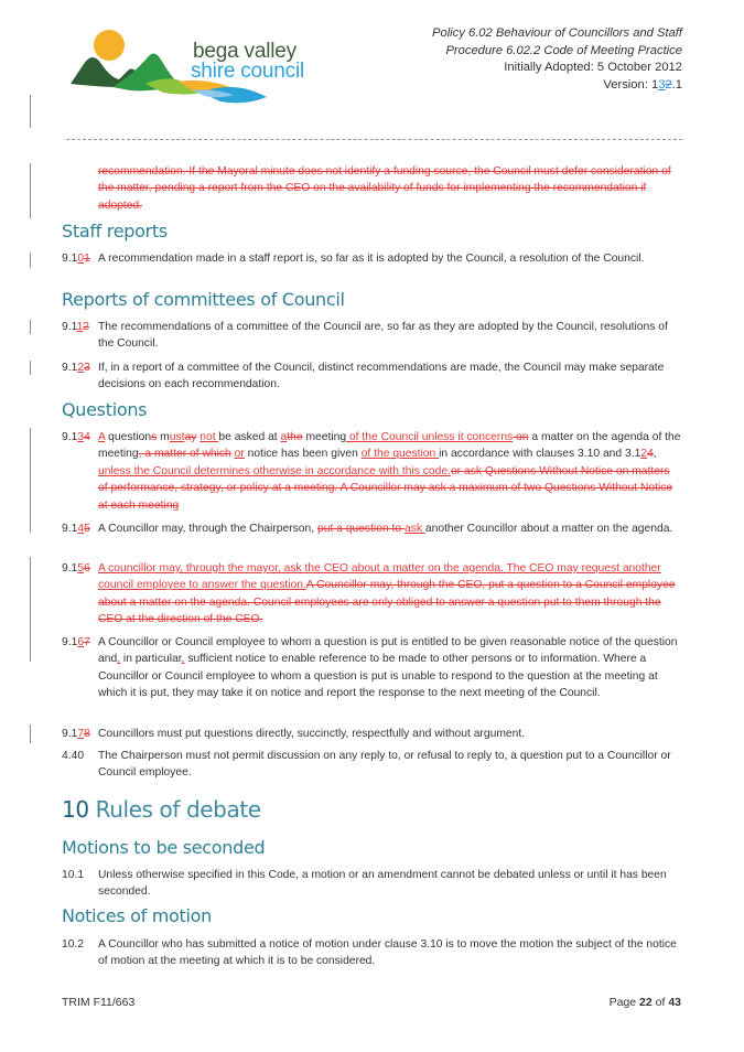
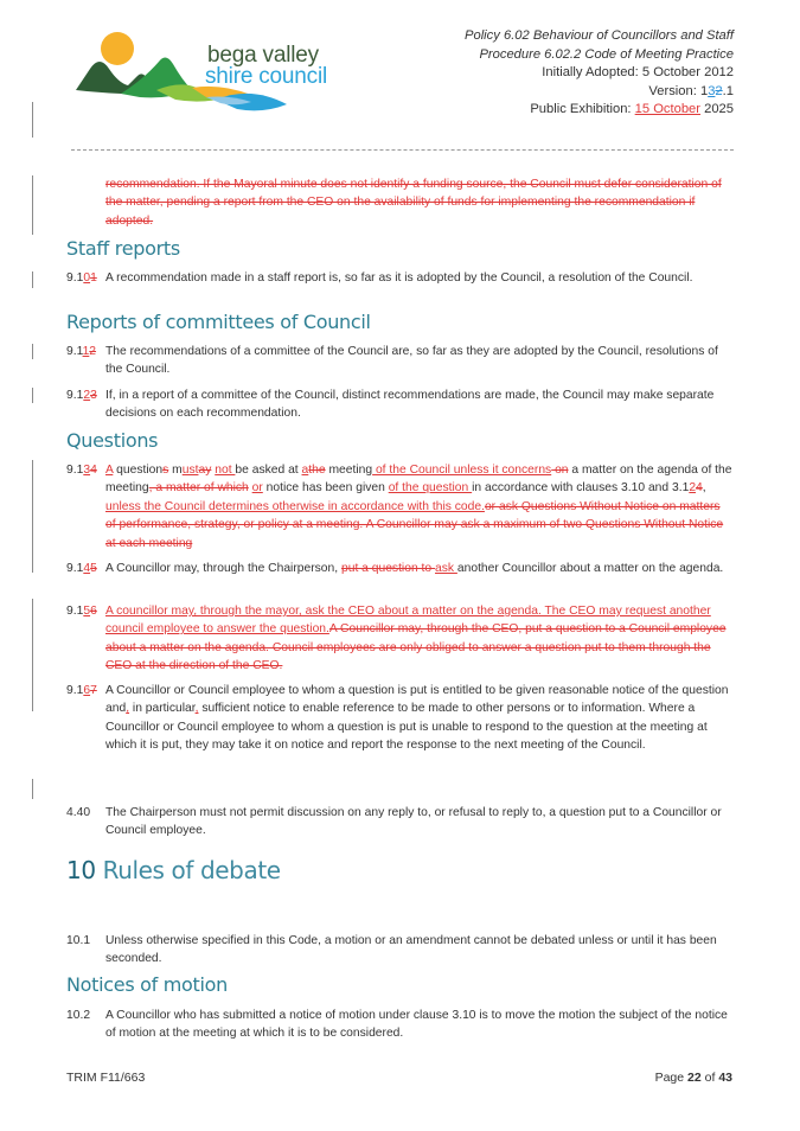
  bega valley
  shire council
  Policy 6.02 Behaviour of Councillors and Staff
  Procedure 6.02.2 Code of Meeting Practice
  Initially Adopted: 5 October 2012
  Version: 132.1
+ Public Exhibition: 15 October 2025
  recommendation. If the Mayoral minute does not identify a funding source, the Council must defer consideration of the matter, pending a report from the CEO on the availability of funds for implementing the recommendation if adopted.
  Staff reports
  9.101
  A recommendation made in a staff report is, so far as it is adopted by the Council, a resolution of the Council.
  Reports of committees of Council
  9.112
  The recommendations of a committee of the Council are, so far as they are adopted by the Council, resolutions of the Council.
  9.123
  If, in a report of a committee of the Council, distinct recommendations are made, the Council may make separate decisions on each recommendation.
  Questions
  9.134
  A questions mustay not be asked at athe meeting of the Council unless it concerns on a matter on the agenda of the meeting, a matter of which or notice has been given of the question in accordance with clauses 3.10 and 3.124, unless the Council determines otherwise in accordance with this code.or ask Questions Without Notice on matters of performance, strategy, or policy at a meeting. A Councillor may ask a maximum of two Questions Without Notice at each meeting
  9.145
  A Councillor may, through the Chairperson, put a question to ask another Councillor about a matter on the agenda.
  9.156
  A councillor may, through the mayor, ask the CEO about a matter on the agenda. The CEO may request another council employee to answer the question.A Councillor may, through the CEO, put a question to a Council employee about a matter on the agenda. Council employees are only obliged to answer a question put to them through the CEO at the direction of the CEO.
  9.167
  A Councillor or Council employee to whom a question is put is entitled to be given reasonable notice of the question and, in particular, sufficient notice to enable reference to be made to other persons or to information. Where a Councillor or Council employee to whom a question is put is unable to respond to the question at the meeting at which it is put, they may take it on notice and report the response to the next meeting of the Council.
- 9.178
- Councillors must put questions directly, succinctly, respectfully and without argument.
  4.40
  The Chairperson must not permit discussion on any reply to, or refusal to reply to, a question put to a Councillor or Council employee.
  10 Rules of debate
- Motions to be seconded
  10.1
  Unless otherwise specified in this Code, a motion or an amendment cannot be debated unless or until it has been seconded.
  Notices of motion
  10.2
  A Councillor who has submitted a notice of motion under clause 3.10 is to move the motion the subject of the notice of motion at the meeting at which it is to be considered.
  TRIM F11/663
  Page 22 of 43
